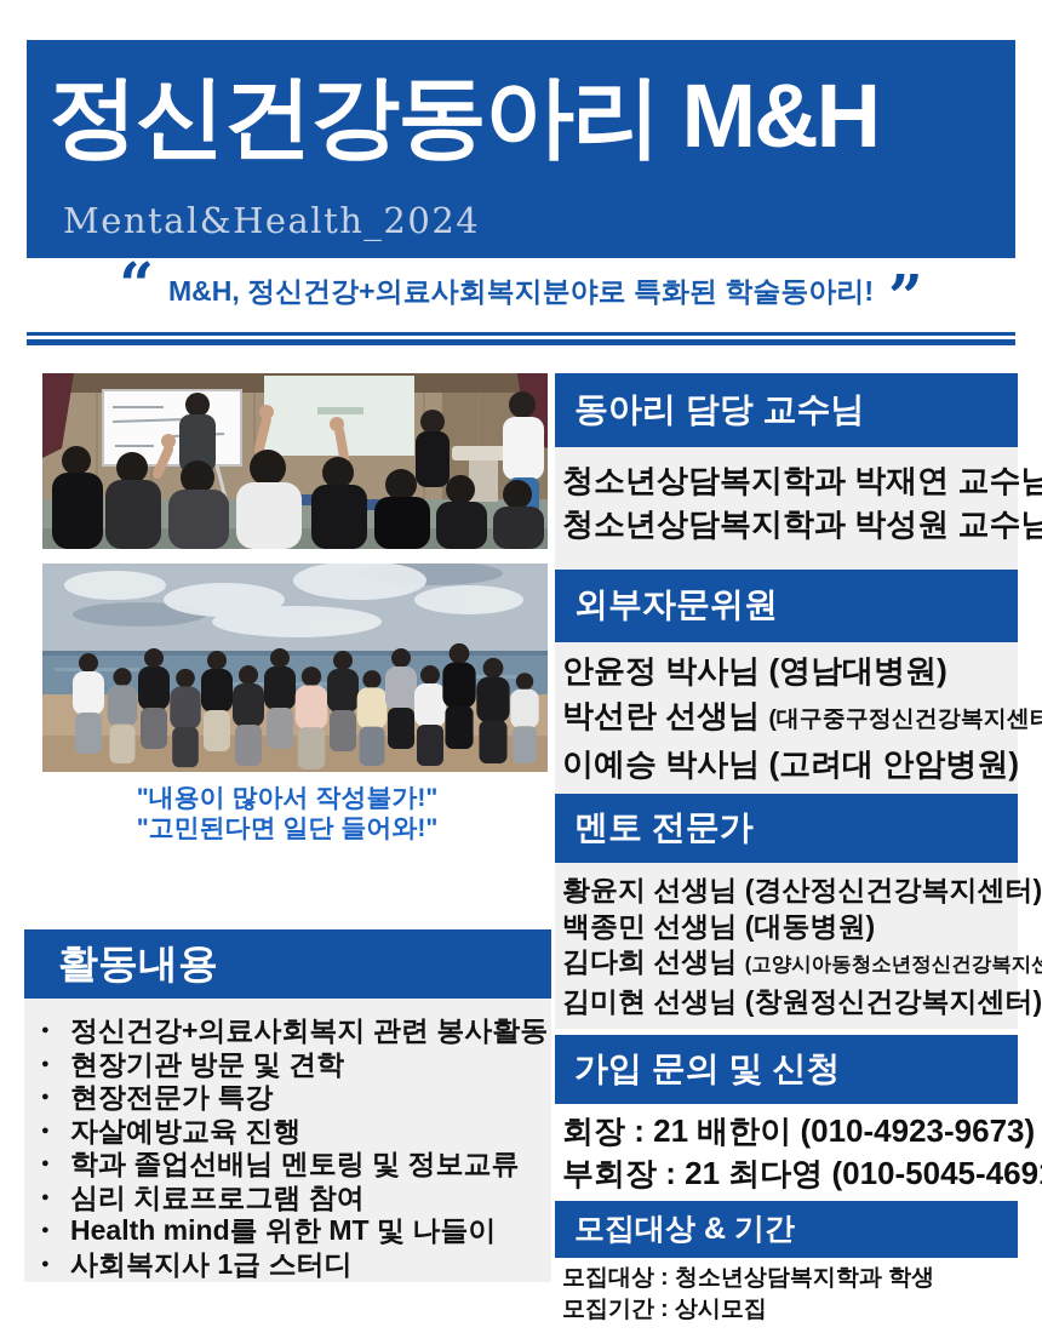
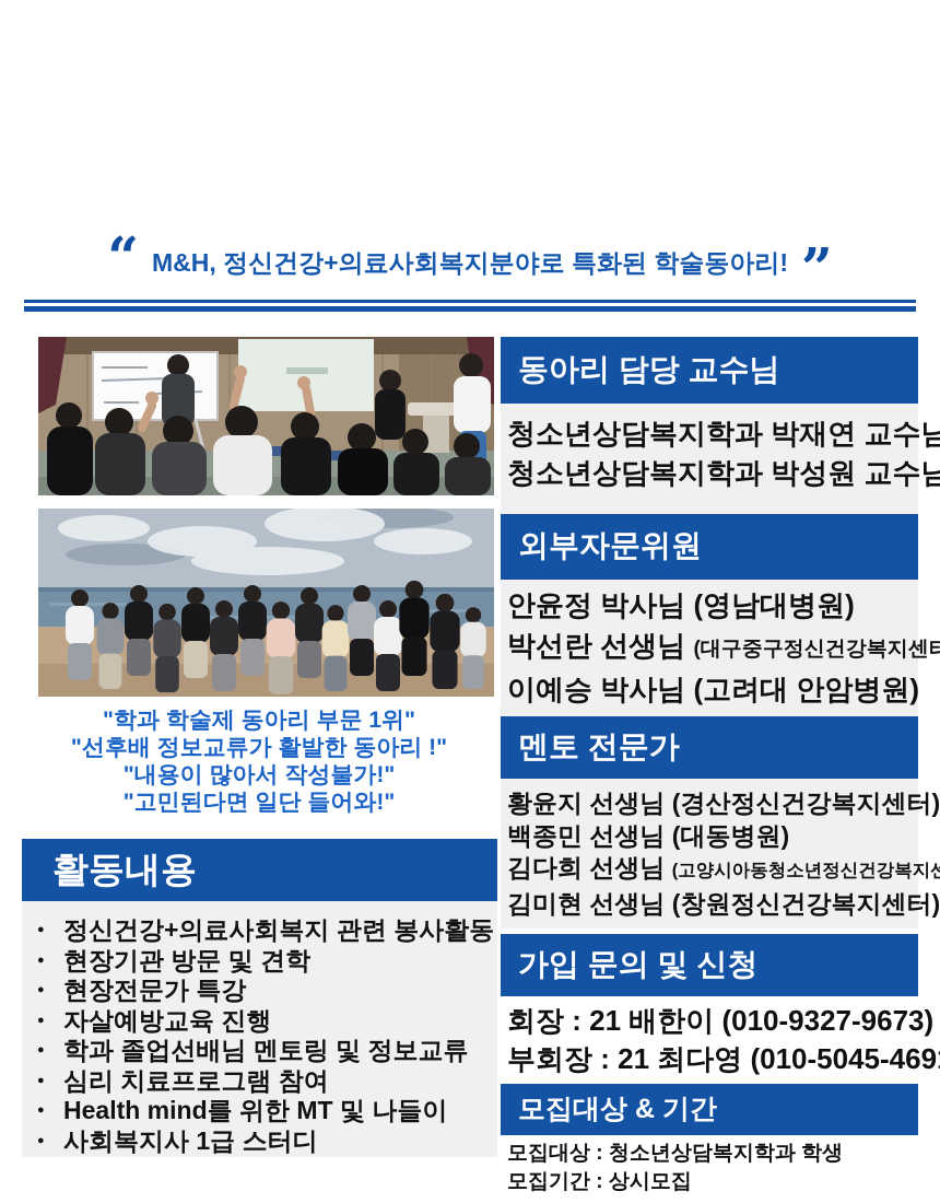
- 정신건강동아리 M&H
- Mental&Health_2024
  “
  M&H, 정신건강+의료사회복지분야로 특화된 학술동아리!
  ”
+ "학과 학술제 동아리 부문 1위"
+ "선후배 정보교류가 활발한 동아리 !"
  "내용이 많아서 작성불가!"
  "고민된다면 일단 들어와!"
  활동내용
  ●
  정신건강+의료사회복지 관련 봉사활동
  ●
  현장기관 방문 및 견학
  ●
  현장전문가 특강
  ●
  자살예방교육 진행
  ●
  학과 졸업선배님 멘토링 및 정보교류
  ●
  심리 치료프로그램 참여
  ●
  Health mind를 위한 MT 및 나들이
  ●
  사회복지사 1급 스터디
  동아리 담당 교수님
  청소년상담복지학과 박재연 교수님
  청소년상담복지학과 박성원 교수님
  외부자문위원
  안윤정 박사님 (영남대병원)
  박선란 선생님 (대구중구정신건강복지센터
  이예승 박사님 (고려대 안암병원)
  멘토 전문가
  황윤지 선생님 (경산정신건강복지센터)
  백종민 선생님 (대동병원)
  김다희 선생님 (고양시아동청소년정신건강복지
  김미현 선생님 (창원정신건강복지센터)
  가입 문의 및 신청
- 회장 : 21 배한이 (010-4923-9673)
+ 회장 : 21 배한이 (010-9327-9673)
  부회장 : 21 최다영 (010-5045-469
  모집대상 & 기간
  모집대상 : 청소년상담복지학과 학생
  모집기간 : 상시모집
